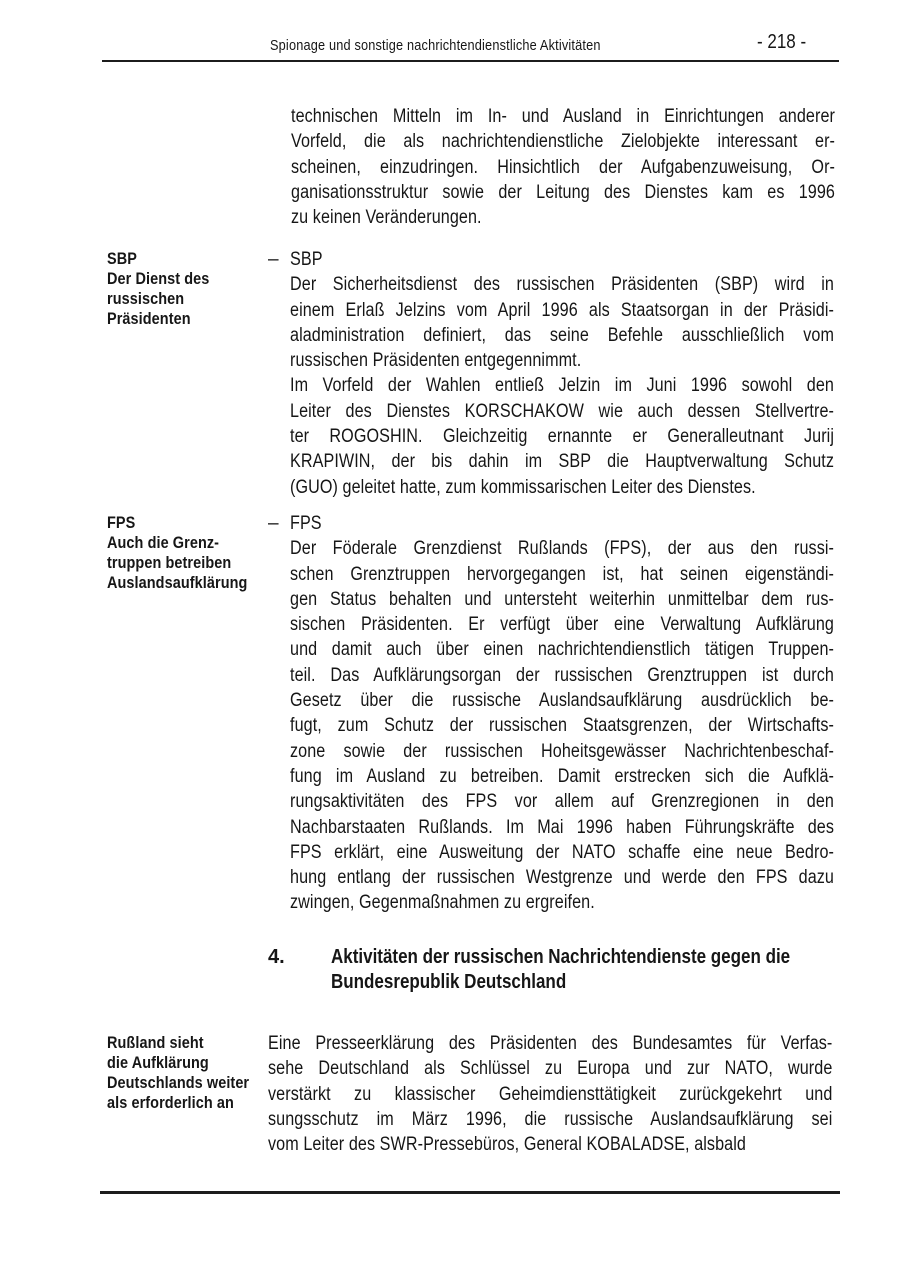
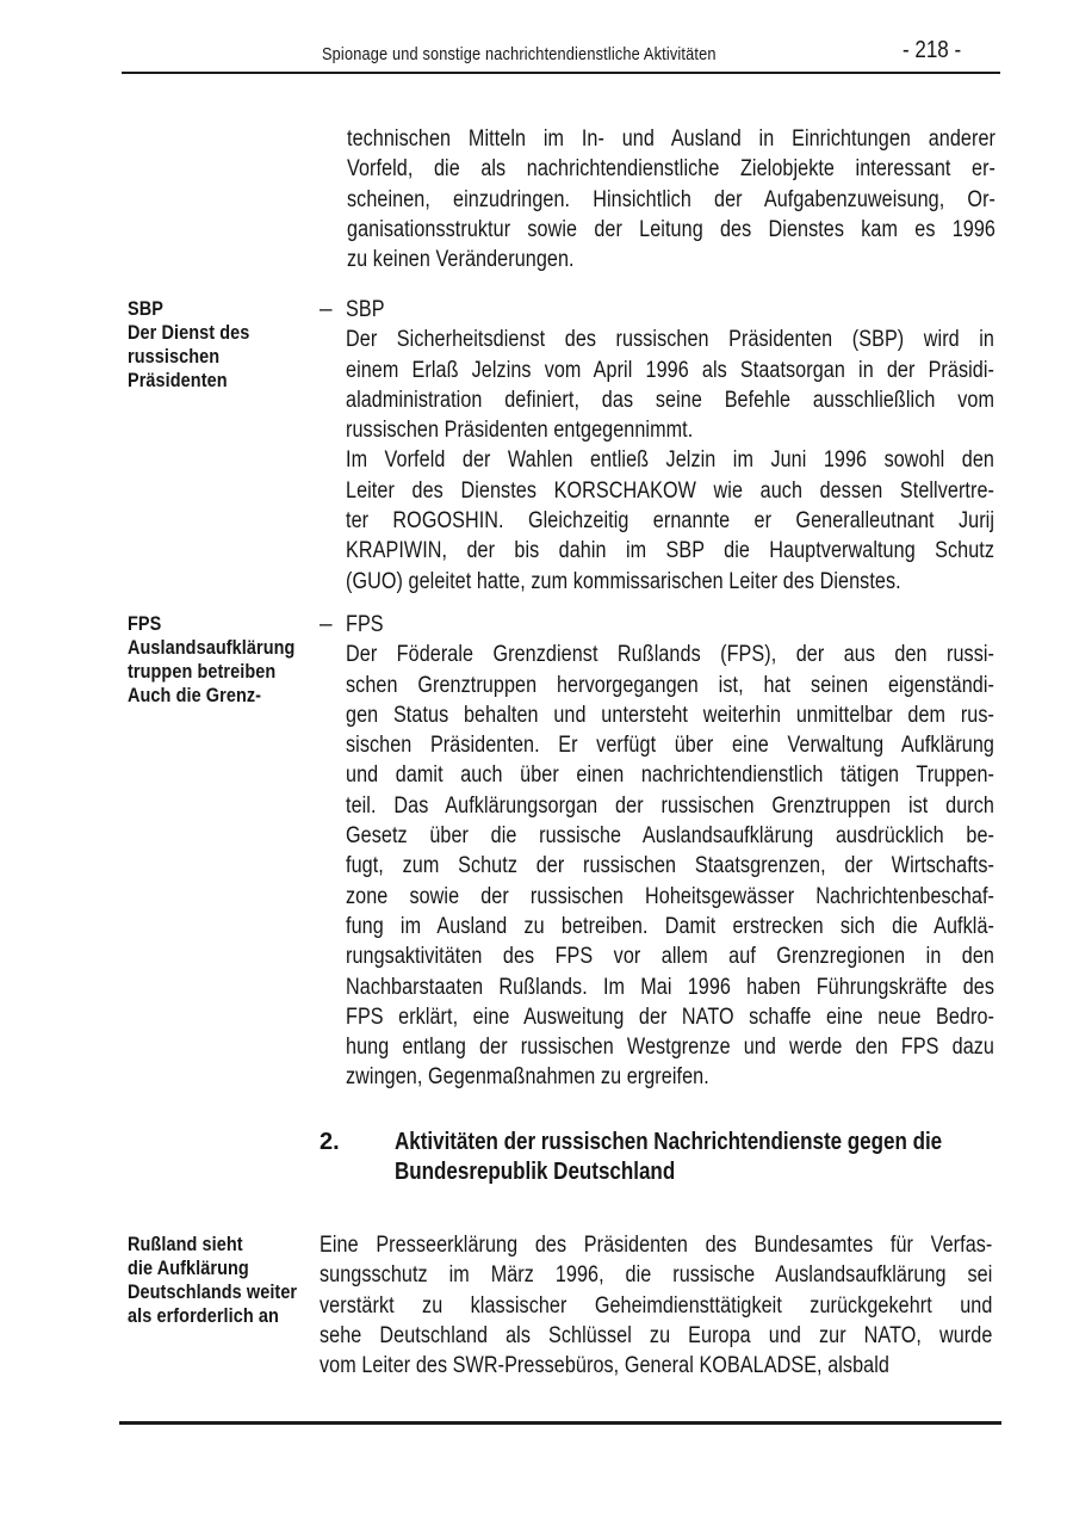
  Spionage und sonstige nachrichtendienstliche Aktivitäten
  - 218 -
  SBP
  Der Dienst des
  russischen
  Präsidenten
  FPS
- Auch die Grenz-
+ Auslandsaufklärung
  truppen betreiben
- Auslandsaufklärung
+ Auch die Grenz-
  Rußland sieht
  die Aufklärung
  Deutschlands weiter
  als erforderlich an
  technischen Mitteln im In- und Ausland in Einrichtungen anderer
  Vorfeld, die als nachrichtendienstliche Zielobjekte interessant er-
  scheinen, einzudringen. Hinsichtlich der Aufgabenzuweisung, Or-
  ganisationsstruktur sowie der Leitung des Dienstes kam es 1996
  zu keinen Veränderungen.
  –
  SBP
  Der Sicherheitsdienst des russischen Präsidenten (SBP) wird in
  einem Erlaß Jelzins vom April 1996 als Staatsorgan in der Präsidi-
  aladministration definiert, das seine Befehle ausschließlich vom
  russischen Präsidenten entgegennimmt.
  Im Vorfeld der Wahlen entließ Jelzin im Juni 1996 sowohl den
  Leiter des Dienstes KORSCHAKOW wie auch dessen Stellvertre-
  ter ROGOSHIN. Gleichzeitig ernannte er Generalleutnant Jurij
  KRAPIWIN, der bis dahin im SBP die Hauptverwaltung Schutz
  (GUO) geleitet hatte, zum kommissarischen Leiter des Dienstes.
  –
  FPS
  Der Föderale Grenzdienst Rußlands (FPS), der aus den russi-
  schen Grenztruppen hervorgegangen ist, hat seinen eigenständi-
  gen Status behalten und untersteht weiterhin unmittelbar dem rus-
  sischen Präsidenten. Er verfügt über eine Verwaltung Aufklärung
  und damit auch über einen nachrichtendienstlich tätigen Truppen-
  teil. Das Aufklärungsorgan der russischen Grenztruppen ist durch
  Gesetz über die russische Auslandsaufklärung ausdrücklich be-
  fugt, zum Schutz der russischen Staatsgrenzen, der Wirtschafts-
  zone sowie der russischen Hoheitsgewässer Nachrichtenbeschaf-
  fung im Ausland zu betreiben. Damit erstrecken sich die Aufklä-
  rungsaktivitäten des FPS vor allem auf Grenzregionen in den
  Nachbarstaaten Rußlands. Im Mai 1996 haben Führungskräfte des
  FPS erklärt, eine Ausweitung der NATO schaffe eine neue Bedro-
  hung entlang der russischen Westgrenze und werde den FPS dazu
  zwingen, Gegenmaßnahmen zu ergreifen.
- 4.
+ 2.
  Aktivitäten der russischen Nachrichtendienste gegen die
  Bundesrepublik Deutschland
  Eine Presseerklärung des Präsidenten des Bundesamtes für Verfas-
- sehe Deutschland als Schlüssel zu Europa und zur NATO, wurde
+ sungsschutz im März 1996, die russische Auslandsaufklärung sei
  verstärkt zu klassischer Geheimdiensttätigkeit zurückgekehrt und
- sungsschutz im März 1996, die russische Auslandsaufklärung sei
+ sehe Deutschland als Schlüssel zu Europa und zur NATO, wurde
  vom Leiter des SWR-Pressebüros, General KOBALADSE, alsbald
